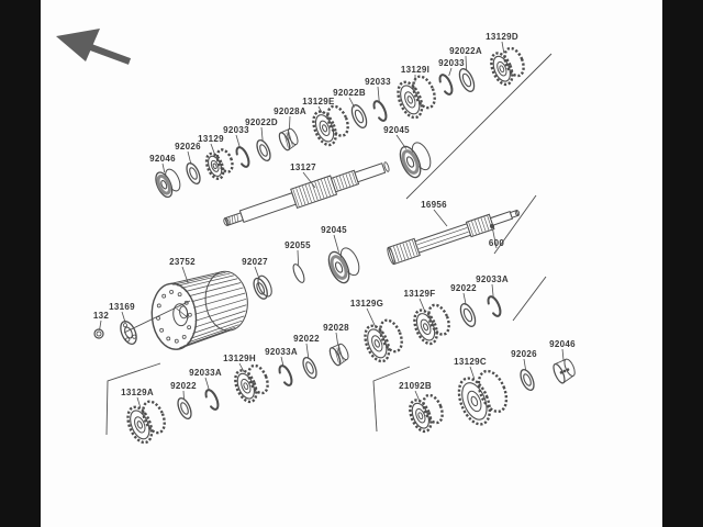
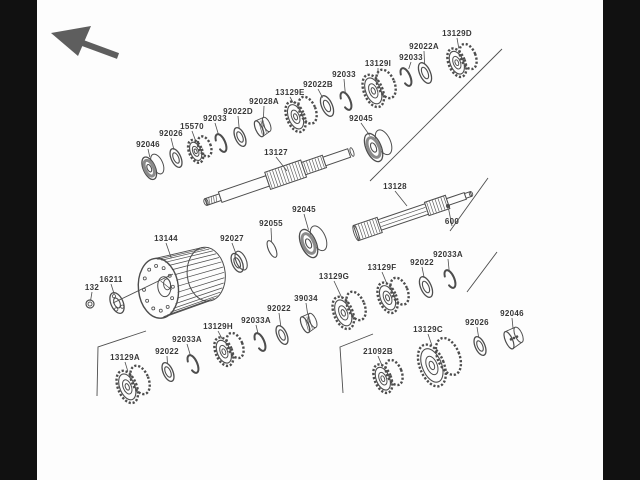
  92046
  92026
- 13129
+ 15570
  92033
  92022D
  92028A
  13129E
  92022B
  92033
  13129I
  92033
  92022A
  13129D
  13127
  92045
- 16956
+ 13128
  600
- 23752
+ 13144
  92027
  92055
  92045
- 13169
+ 16211
  132
  13129G
  13129F
  92022
  92033A
- 92028
+ 39034
  92022
  92033A
  13129H
  92033A
  92022
  13129A
  21092B
  13129C
  92026
  92046
